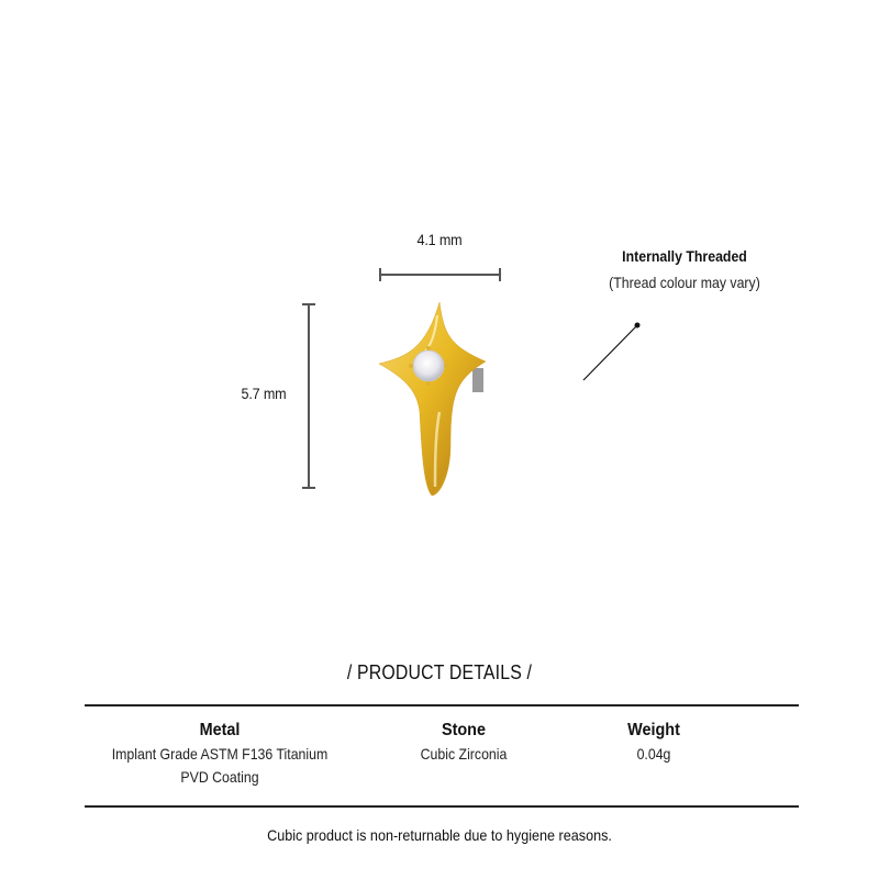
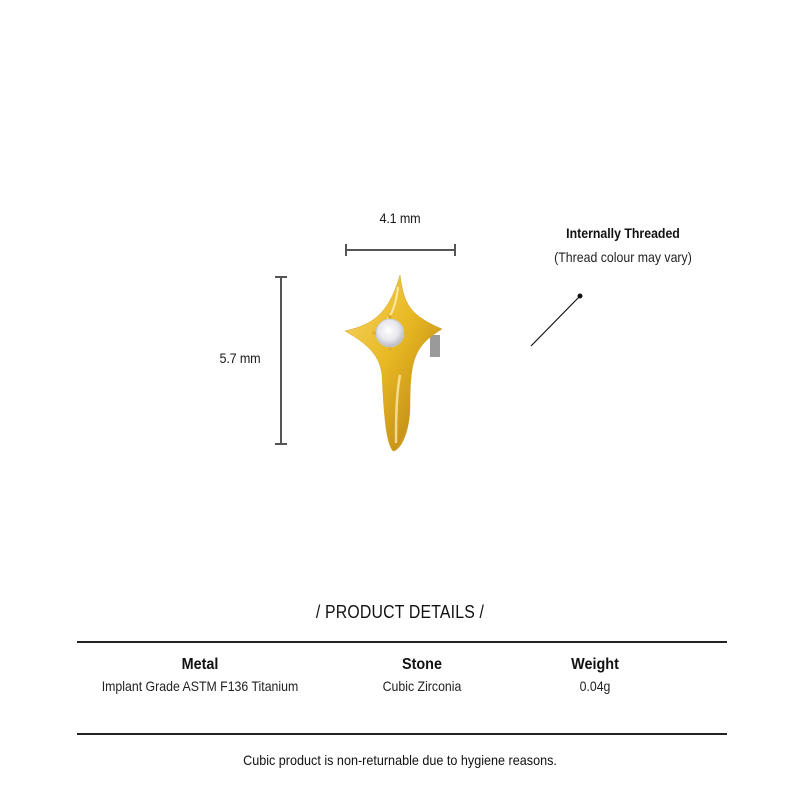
  4.1 mm
  5.7 mm
  Internally Threaded
  (Thread colour may vary)
  / PRODUCT DETAILS /
  Metal
  Implant Grade ASTM F136 Titanium
- PVD Coating
  Stone
  Cubic Zirconia
  Weight
  0.04g
  Cubic product is non-returnable due to hygiene reasons.
